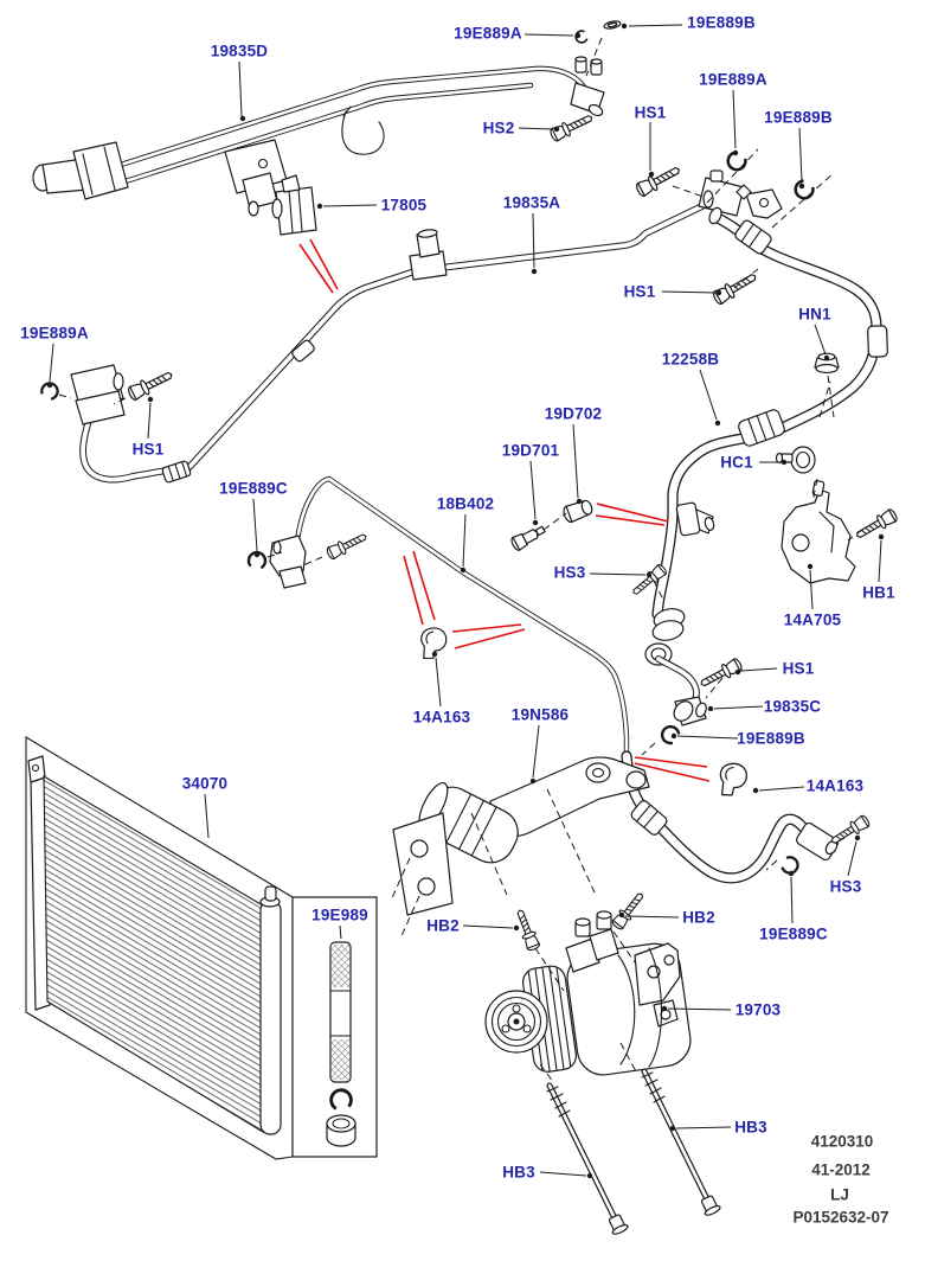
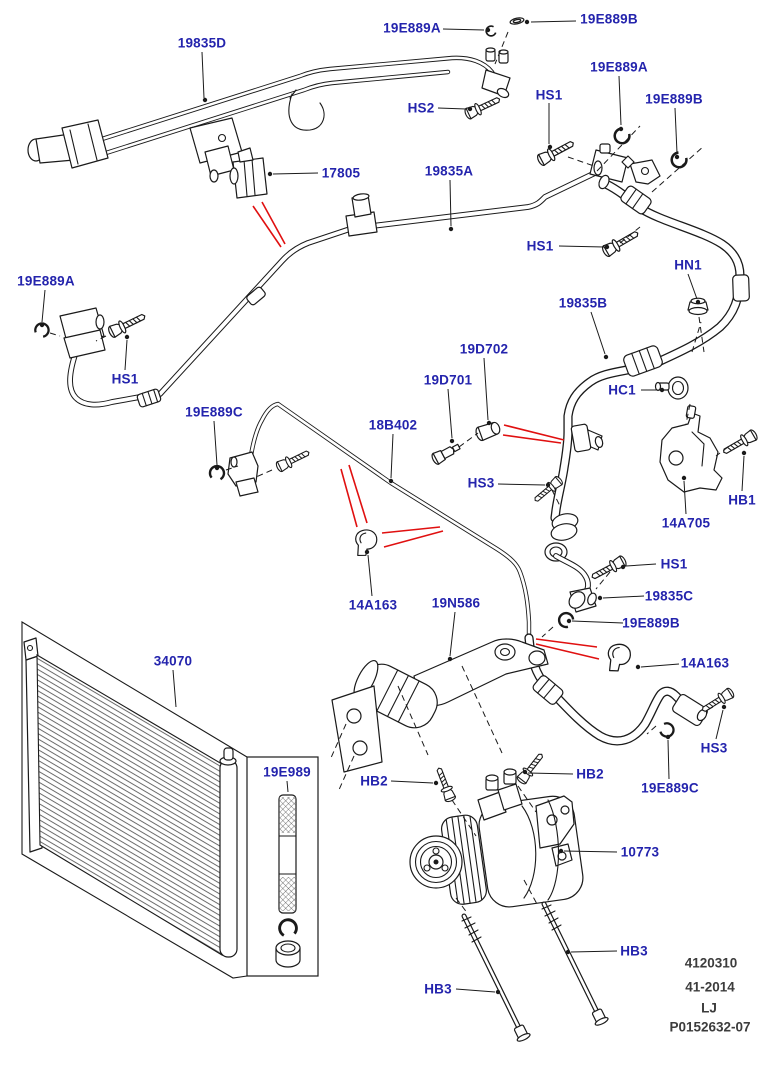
  19835D
  19E889A
  19E889B
  HS2
  HS1
  19E889A
  19E889B
  17805
  19835A
  HS1
  HN1
  19E889A
  HS1
- 12258B
+ 19835B
  19D702
  19D701
  HC1
  19E889C
  18B402
  HS3
  HB1
  14A705
  HS1
  19835C
  19E889B
  14A163
  19N586
  14A163
  HS3
  19E889C
  HB2
  HB2
- 19703
+ 10773
  HB3
  HB3
  34070
  19E989
  4120310
- 41-2012
+ 41-2014
  LJ
  P0152632-07
